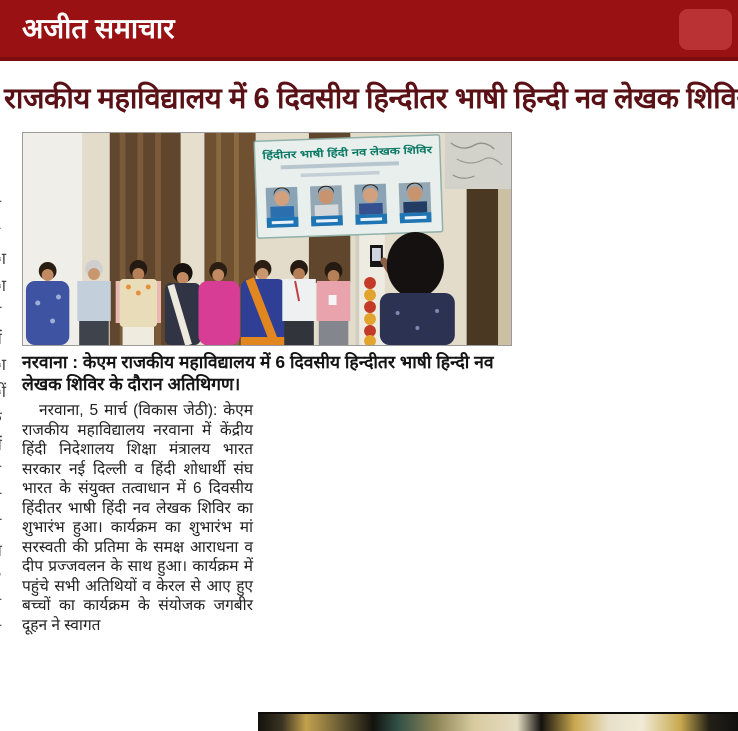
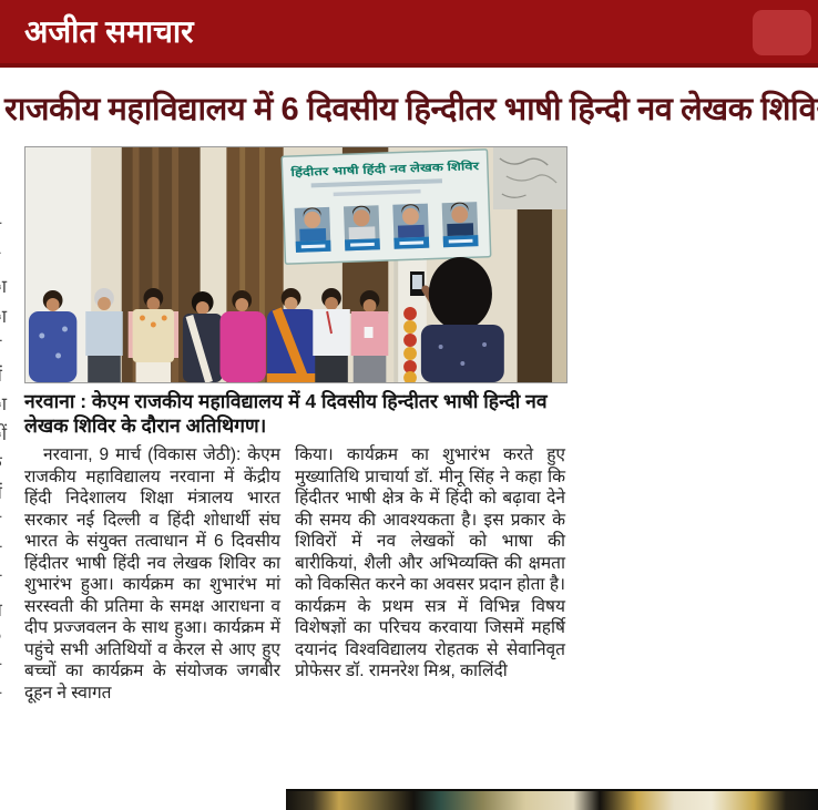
  अजीत समाचार
  राजकीय महाविद्यालय में 6 दिवसीय हिन्दीतर भाषी हिन्दी नव लेखक शिवि
- नरवाना : केएम राजकीय महाविद्यालय में 6 दिवसीय हिन्दीतर भाषी हिन्दी नव लेखक शिविर के दौरान अतिथिगण।
+ नरवाना : केएम राजकीय महाविद्यालय में 4 दिवसीय हिन्दीतर भाषी हिन्दी नव लेखक शिविर के दौरान अतिथिगण।
- नरवाना, 5 मार्च (विकास जेठी): केएम राजकीय महाविद्यालय नरवाना में केंद्रीय हिंदी निदेशालय शिक्षा मंत्रालय भारत सरकार नई दिल्ली व हिंदी शोधार्थी संघ भारत के संयुक्त तत्वाधान में 6 दिवसीय हिंदीतर भाषी हिंदी नव लेखक शिविर का शुभारंभ हुआ। कार्यक्रम का शुभारंभ मां सरस्वती की प्रतिमा के समक्ष आराधना व दीप प्रज्जवलन के साथ हुआ। कार्यक्रम में पहुंचे सभी अतिथियों व केरल से आए हुए बच्चों का कार्यक्रम के संयोजक जगबीर दूहन ने स्वागत
+ नरवाना, 9 मार्च (विकास जेठी): केएम राजकीय महाविद्यालय नरवाना में केंद्रीय हिंदी निदेशालय शिक्षा मंत्रालय भारत सरकार नई दिल्ली व हिंदी शोधार्थी संघ भारत के संयुक्त तत्वाधान में 6 दिवसीय हिंदीतर भाषी हिंदी नव लेखक शिविर का शुभारंभ हुआ। कार्यक्रम का शुभारंभ मां सरस्वती की प्रतिमा के समक्ष आराधना व दीप प्रज्जवलन के साथ हुआ। कार्यक्रम में पहुंचे सभी अतिथियों व केरल से आए हुए बच्चों का कार्यक्रम के संयोजक जगबीर दूहन ने स्वागत
+ किया। कार्यक्रम का शुभारंभ करते हुए मुख्यातिथि प्राचार्या डॉ. मीनू सिंह ने कहा कि हिंदीतर भाषी क्षेत्र के में हिंदी को बढ़ावा देने की समय की आवश्यकता है। इस प्रकार के शिविरों में नव लेखकों को भाषा की बारीकियां, शैली और अभिव्यक्ति की क्षमता को विकसित करने का अवसर प्रदान होता है। कार्यक्रम के प्रथम सत्र में विभिन्न विषय विशेषज्ञों का परिचय करवाया जिसमें महर्षि दयानंद विश्वविद्यालय रोहतक से सेवानिवृत प्रोफेसर डॉ. रामनरेश मिश्र, कालिंदी
